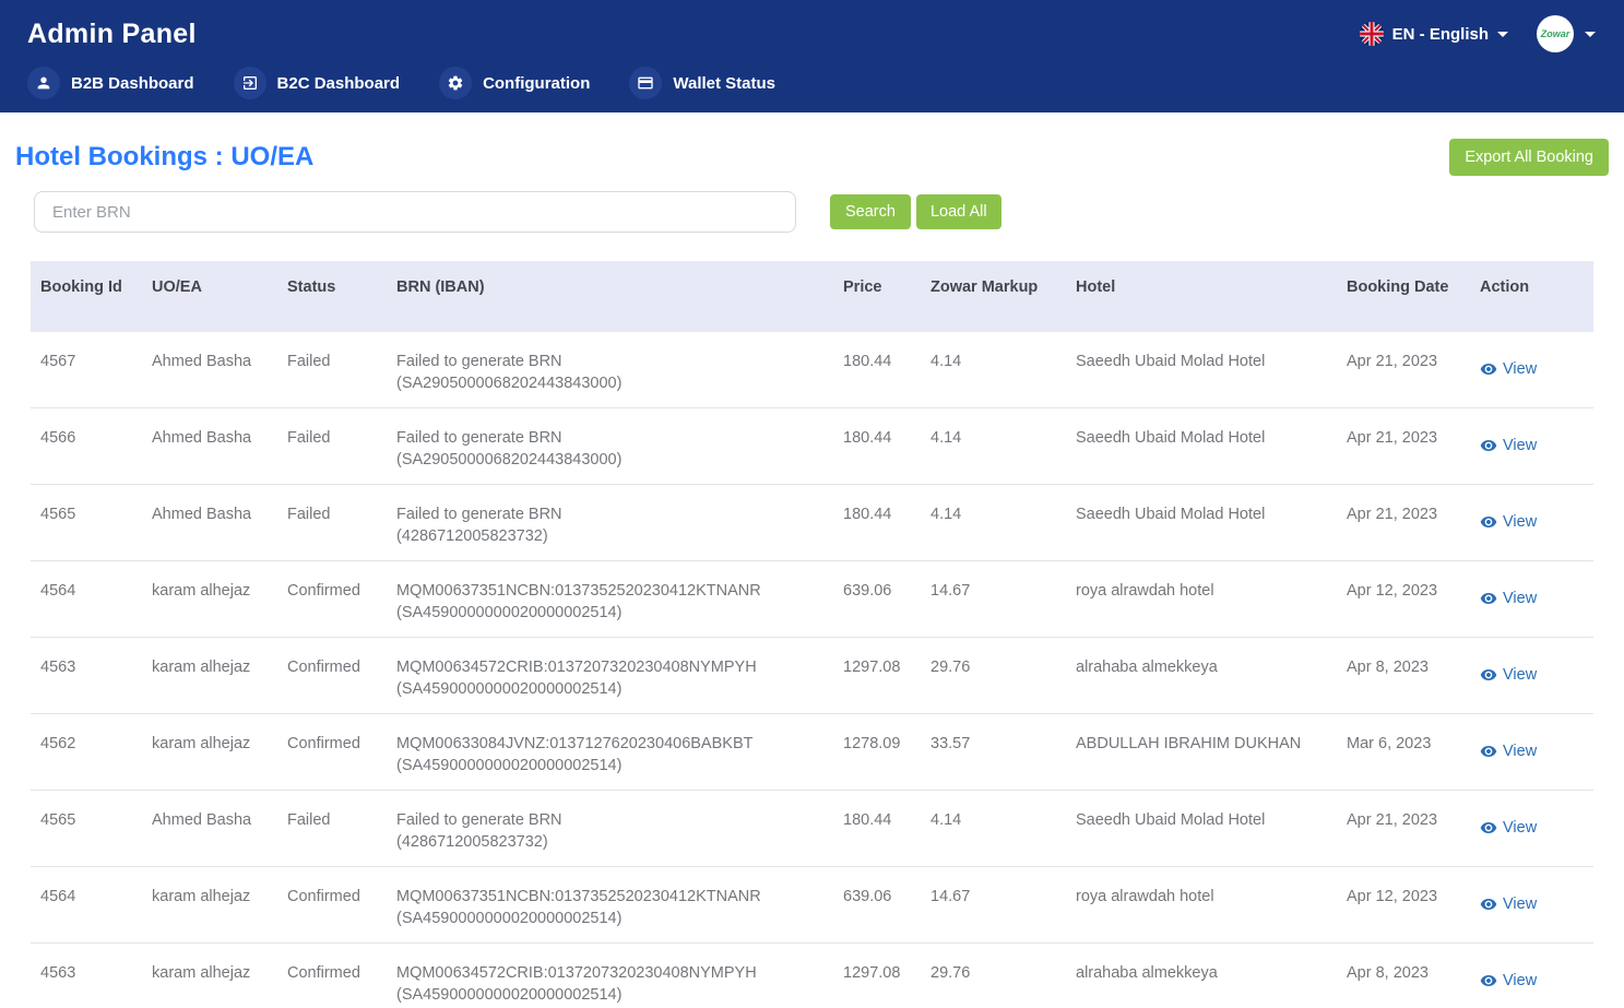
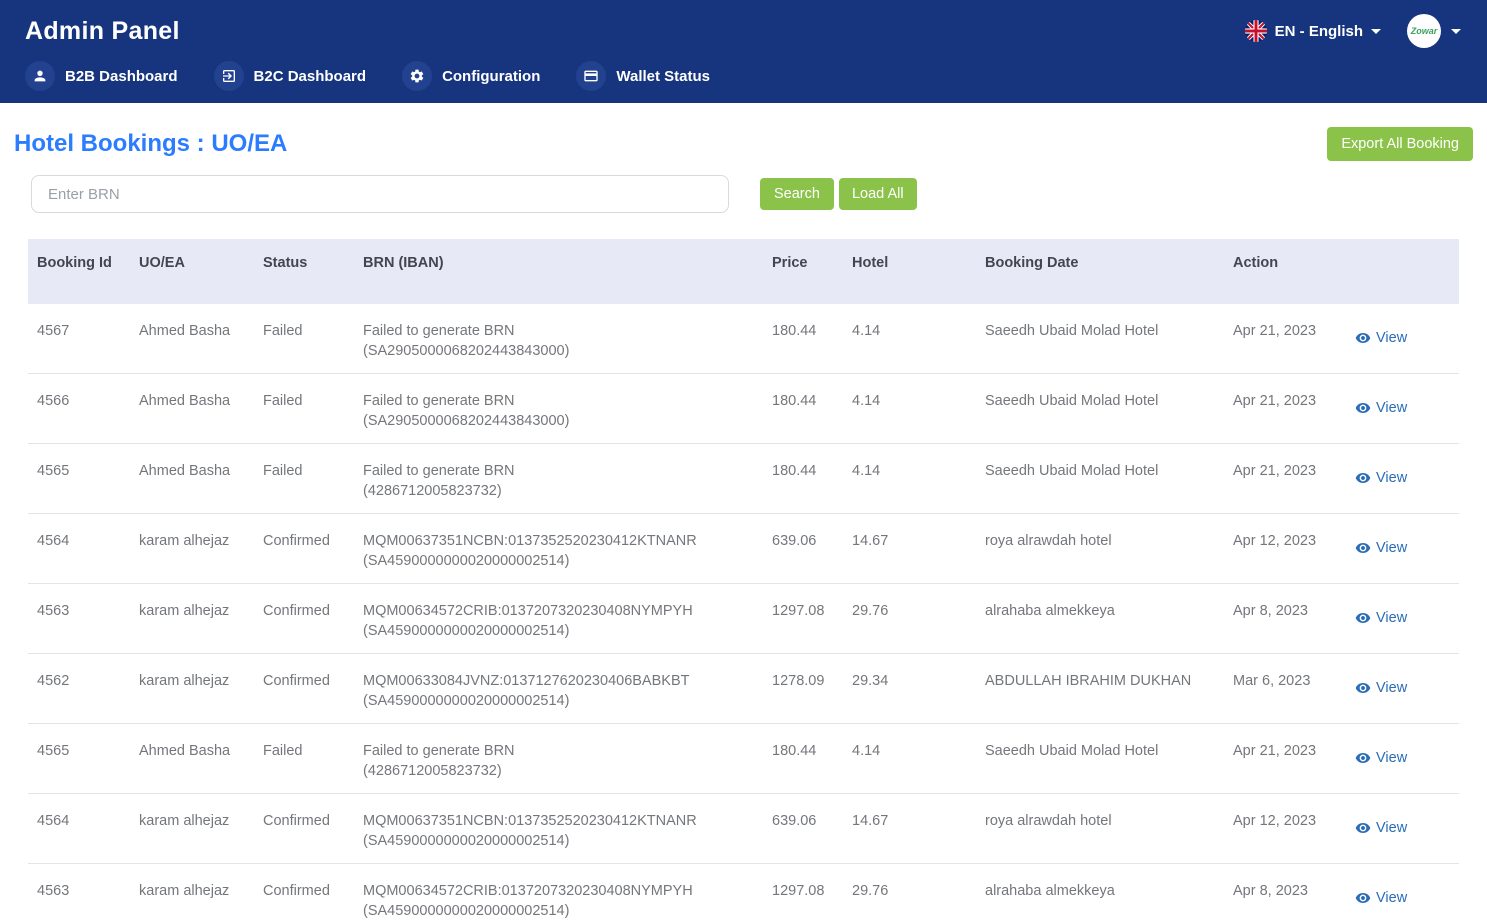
  Admin Panel
  EN - English
  Zowar
  B2B Dashboard
  B2C Dashboard
  Configuration
  Wallet Status
  Hotel Bookings : UO/EA
  Export All Booking
  Enter BRN
  Search
  Load All
  Booking Id
  UO/EA
  Status
  BRN (IBAN)
  Price
- Zowar Markup
  Hotel
  Booking Date
  Action
  4567
  Ahmed Basha
  Failed
  Failed to generate BRN
  (SA2905000068202443843000)
  180.44
  4.14
  Saeedh Ubaid Molad Hotel
  Apr 21, 2023
  View
  4566
  Ahmed Basha
  Failed
  Failed to generate BRN
  (SA2905000068202443843000)
  180.44
  4.14
  Saeedh Ubaid Molad Hotel
  Apr 21, 2023
  View
  4565
  Ahmed Basha
  Failed
  Failed to generate BRN
  (4286712005823732)
  180.44
  4.14
  Saeedh Ubaid Molad Hotel
  Apr 21, 2023
  View
  4564
  karam alhejaz
  Confirmed
  MQM00637351NCBN:0137352520230412KTNANR
  (SA4590000000020000002514)
  639.06
  14.67
  roya alrawdah hotel
  Apr 12, 2023
  View
  4563
  karam alhejaz
  Confirmed
  MQM00634572CRIB:0137207320230408NYMPYH
  (SA4590000000020000002514)
  1297.08
  29.76
  alrahaba almekkeya
  Apr 8, 2023
  View
  4562
  karam alhejaz
  Confirmed
  MQM00633084JVNZ:0137127620230406BABKBT
  (SA4590000000020000002514)
  1278.09
- 33.57
+ 29.34
  ABDULLAH IBRAHIM DUKHAN
  Mar 6, 2023
  View
  4565
  Ahmed Basha
  Failed
  Failed to generate BRN
  (4286712005823732)
  180.44
  4.14
  Saeedh Ubaid Molad Hotel
  Apr 21, 2023
  View
  4564
  karam alhejaz
  Confirmed
  MQM00637351NCBN:0137352520230412KTNANR
  (SA4590000000020000002514)
  639.06
  14.67
  roya alrawdah hotel
  Apr 12, 2023
  View
  4563
  karam alhejaz
  Confirmed
  MQM00634572CRIB:0137207320230408NYMPYH
  (SA4590000000020000002514)
  1297.08
  29.76
  alrahaba almekkeya
  Apr 8, 2023
  View
